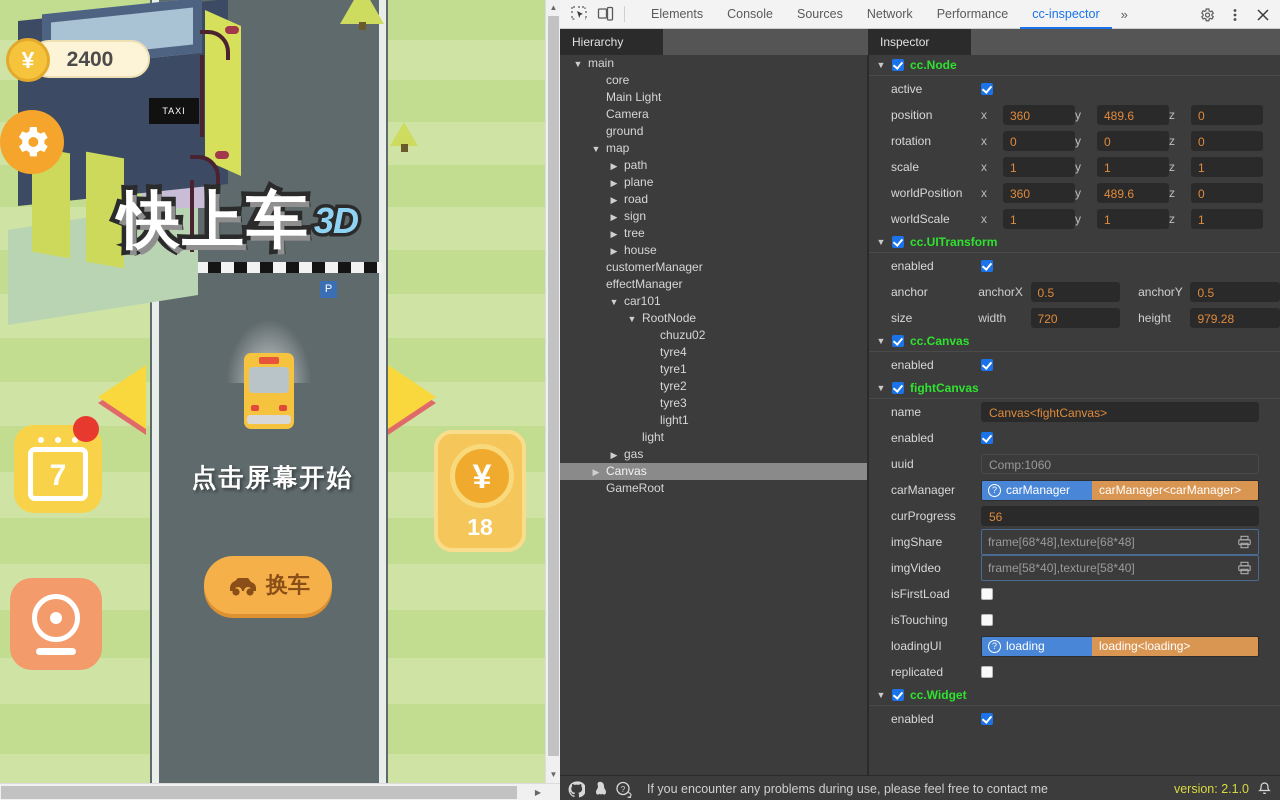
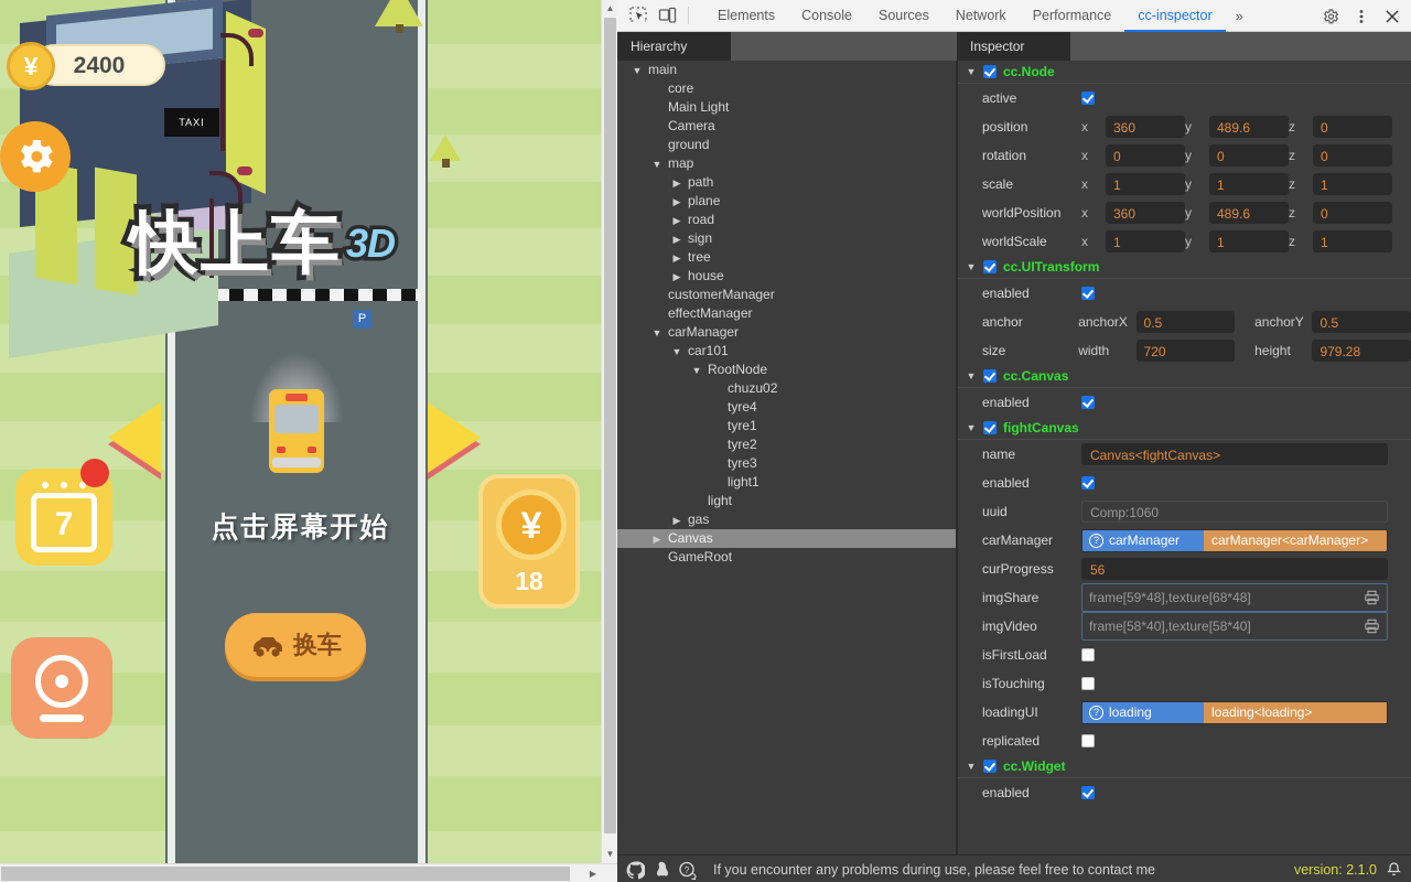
  P
  TAXI
  快上车
  3D
  2400
  ¥
  7
  ¥
  18
  点击屏幕开始
  换车
  ▲
  ▼
  ▶
  Elements
  Console
  Sources
  Network
  Performance
  cc-inspector
  »
  Hierarchy
  Inspector
  ▼ main
  core
  Main Light
  Camera
  ground
  ▼ map
  ▶ path
  ▶ plane
  ▶ road
  ▶ sign
  ▶ tree
  ▶ house
  customerManager
  effectManager
+ ▼ carManager
  ▼ car101
  ▼ RootNode
  chuzu02
  tyre4
  tyre1
  tyre2
  tyre3
  light1
  light
  ▶ gas
  ▶ Canvas
  GameRoot
  ▼
  cc.Node
  active
  position
  x
  360
  y
  489.6
  z
  0
  rotation
  x
  0
  y
  0
  z
  0
  scale
  x
  1
  y
  1
  z
  1
  worldPosition
  x
  360
  y
  489.6
  z
  0
  worldScale
  x
  1
  y
  1
  z
  1
  ▼
  cc.UITransform
  enabled
  anchor
  anchorX
  0.5
  anchorY
  0.5
  size
  width
  720
  height
  979.28
  ▼
  cc.Canvas
  enabled
  ▼
  fightCanvas
  name
  Canvas<fightCanvas>
  enabled
  uuid
  Comp:1060
  carManager
  ?
  carManager
  carManager<carManager>
  curProgress
  56
  imgShare
- frame[68*48],texture[68*48]
+ frame[59*48],texture[68*48]
  imgVideo
  frame[58*40],texture[58*40]
  isFirstLoad
  isTouching
  loadingUI
  ?
  loading
  loading<loading>
  replicated
  ▼
  cc.Widget
  enabled
  ?
  If you encounter any problems during use, please feel free to contact me
  version: 2.1.0
